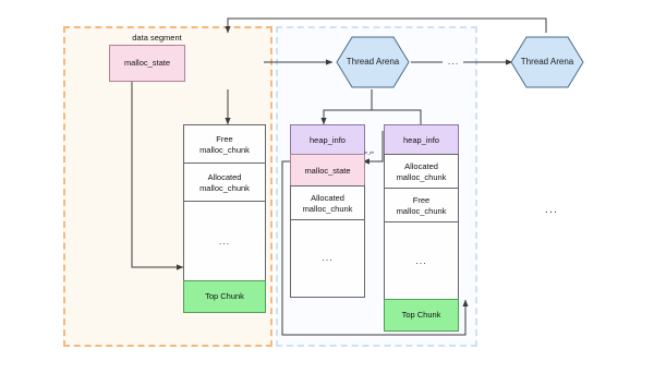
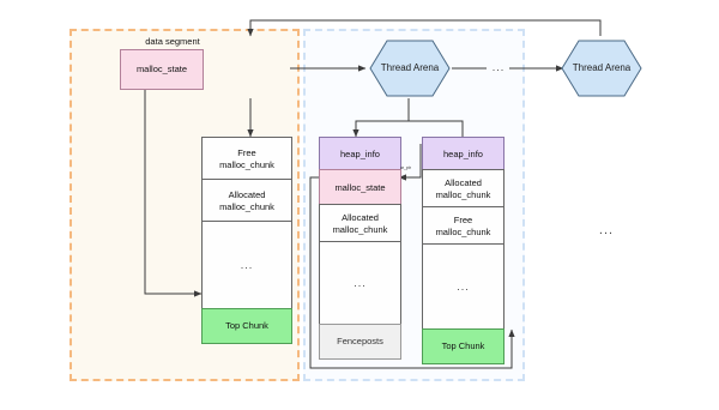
  data segment
  malloc_state
  Thread Arena
  ...
  Thread Arena
  Free
  malloc_chunk
  Allocated
  malloc_chunk
  ...
  Top Chunk
  heap_info
  malloc_state
  Allocated
  malloc_chunk
  ...
+ Fenceposts
  heap_info
  Allocated
  malloc_chunk
  Free
  malloc_chunk
  ...
  Top Chunk
  ...
